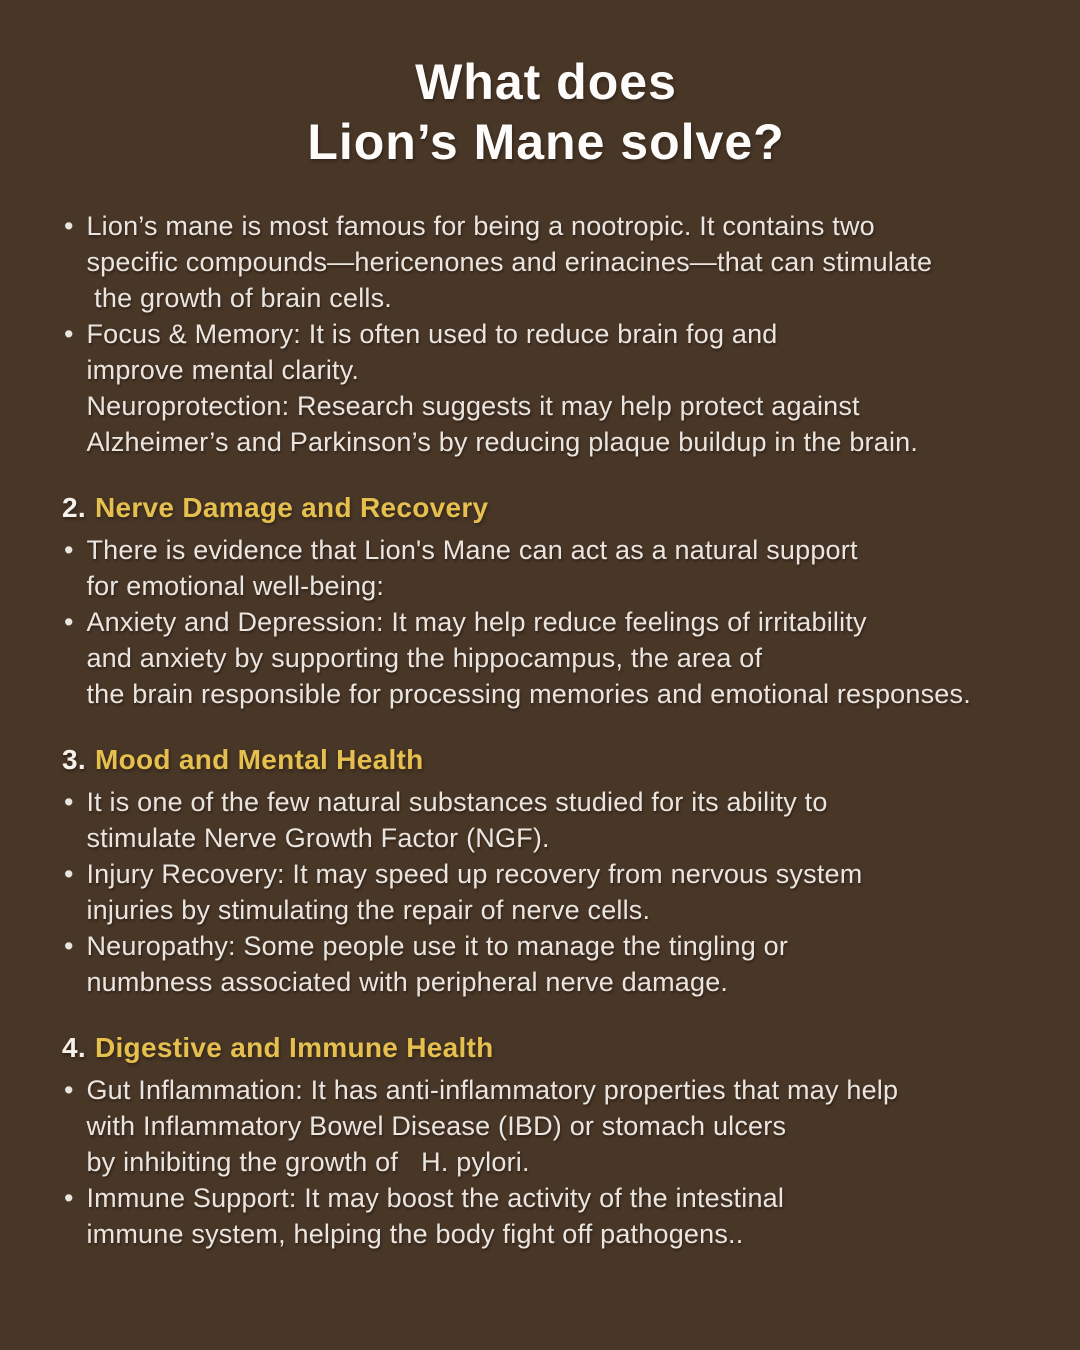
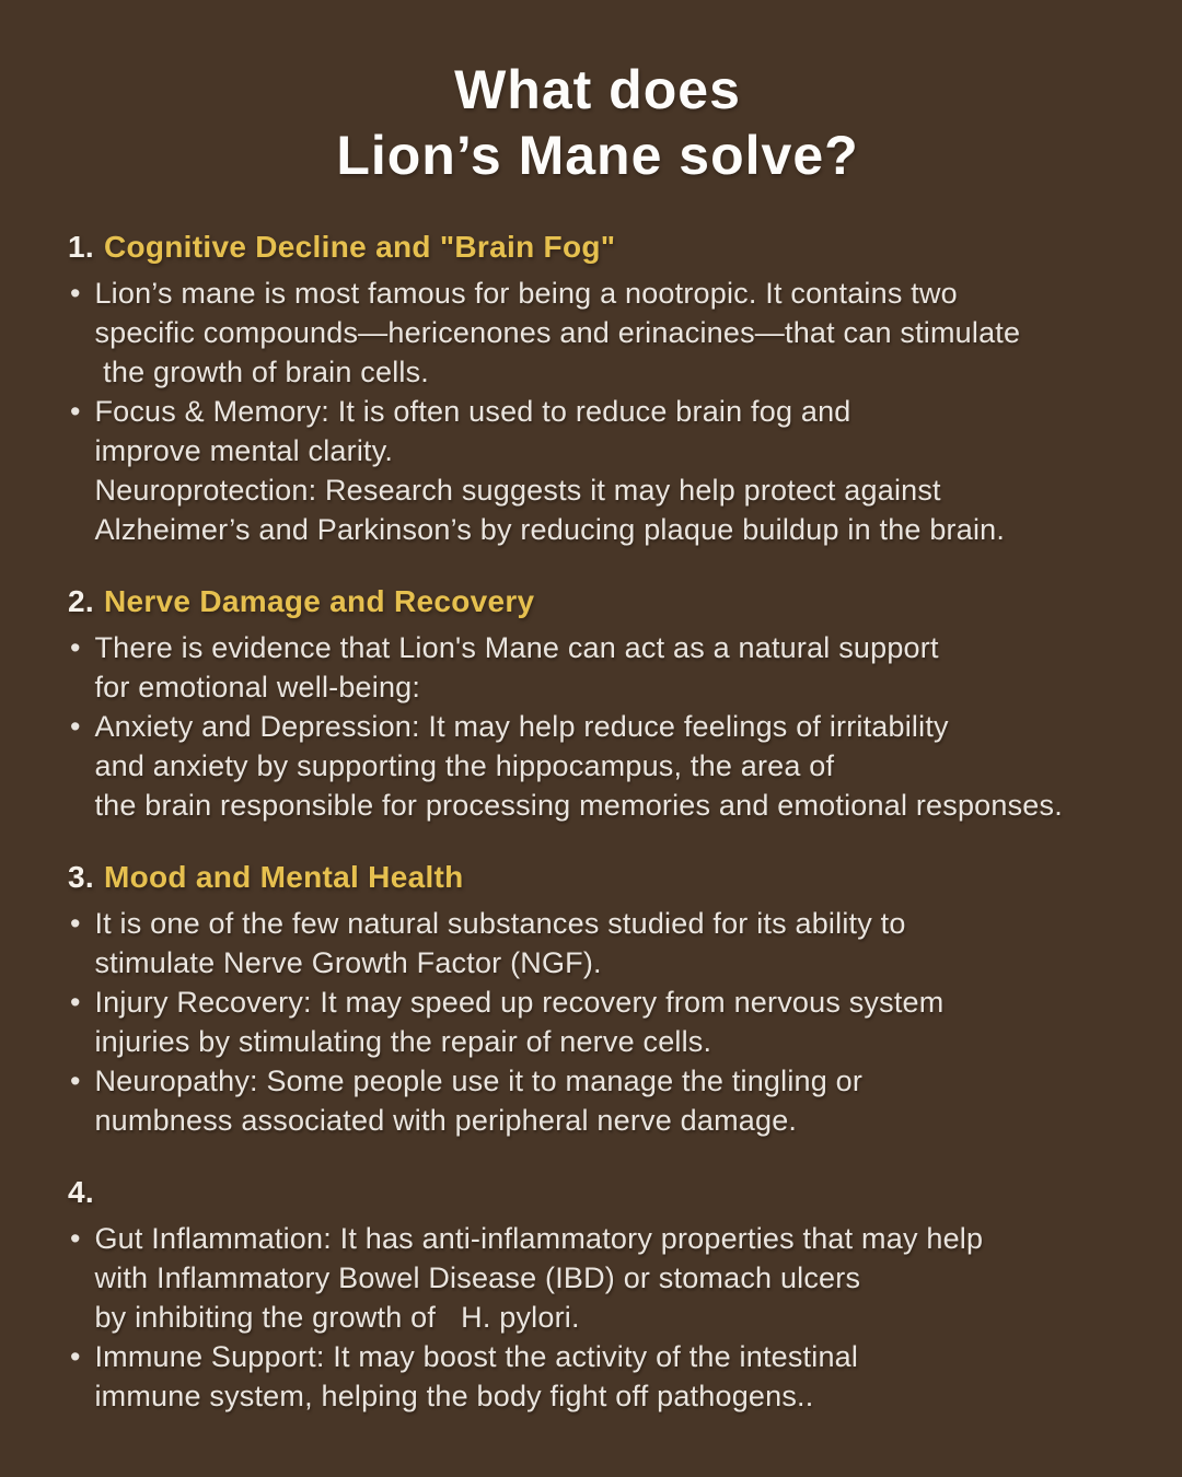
  What does
  Lion’s Mane solve?
+ 1.
+ Cognitive Decline and "Brain Fog"
  •
  Lion’s mane is most famous for being a nootropic. It contains two
  specific compounds—hericenones and erinacines—that can stimulate
  the growth of brain cells.
  •
  Focus & Memory: It is often used to reduce brain fog and
  improve mental clarity.
  Neuroprotection: Research suggests it may help protect against
  Alzheimer’s and Parkinson’s by reducing plaque buildup in the brain.
  2.
  Nerve Damage and Recovery
  •
  There is evidence that Lion's Mane can act as a natural support
  for emotional well-being:
  •
  Anxiety and Depression: It may help reduce feelings of irritability
  and anxiety by supporting the hippocampus, the area of
  the brain responsible for processing memories and emotional responses.
  3.
  Mood and Mental Health
  •
  It is one of the few natural substances studied for its ability to
  stimulate Nerve Growth Factor (NGF).
  •
  Injury Recovery: It may speed up recovery from nervous system
  injuries by stimulating the repair of nerve cells.
  •
  Neuropathy: Some people use it to manage the tingling or
  numbness associated with peripheral nerve damage.
  4.
- Digestive and Immune Health
  •
  Gut Inflammation: It has anti-inflammatory properties that may help
  with Inflammatory Bowel Disease (IBD) or stomach ulcers
  by inhibiting the growth of H. pylori.
  •
  Immune Support: It may boost the activity of the intestinal
  immune system, helping the body fight off pathogens..
